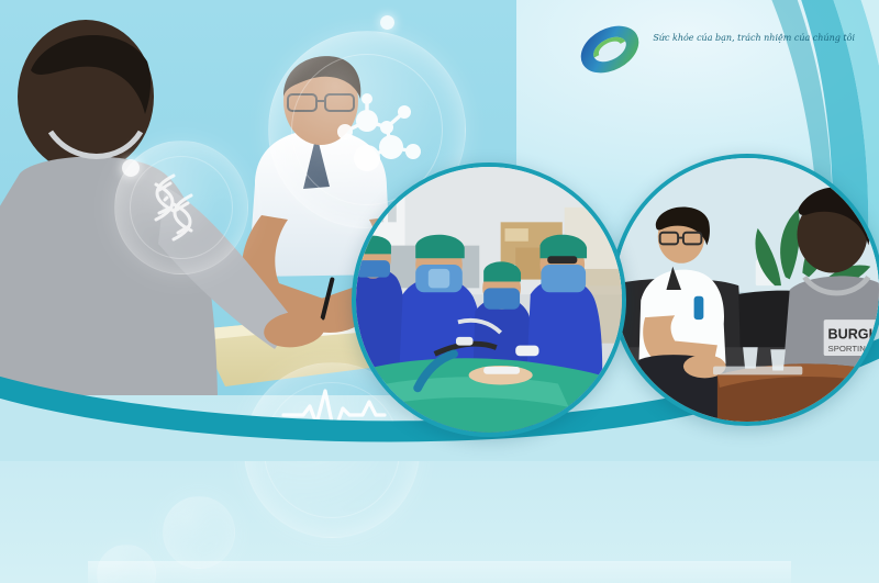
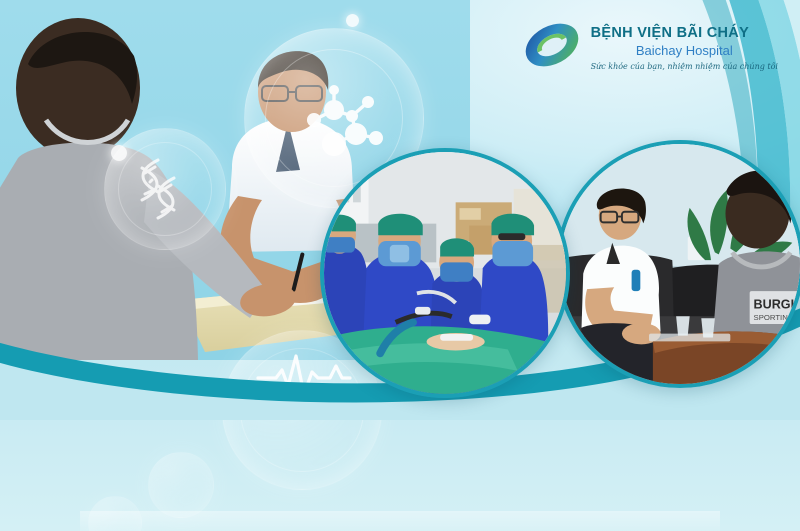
  BURG
  SPORTIN
+ BỆNH VIỆN BÃI CHÁY
+ Baichay Hospital
- Sức khỏe của bạn, trách nhiệm của chúng tôi
+ Sức khỏe của bạn, nhiệm nhiệm của chúng tôi
